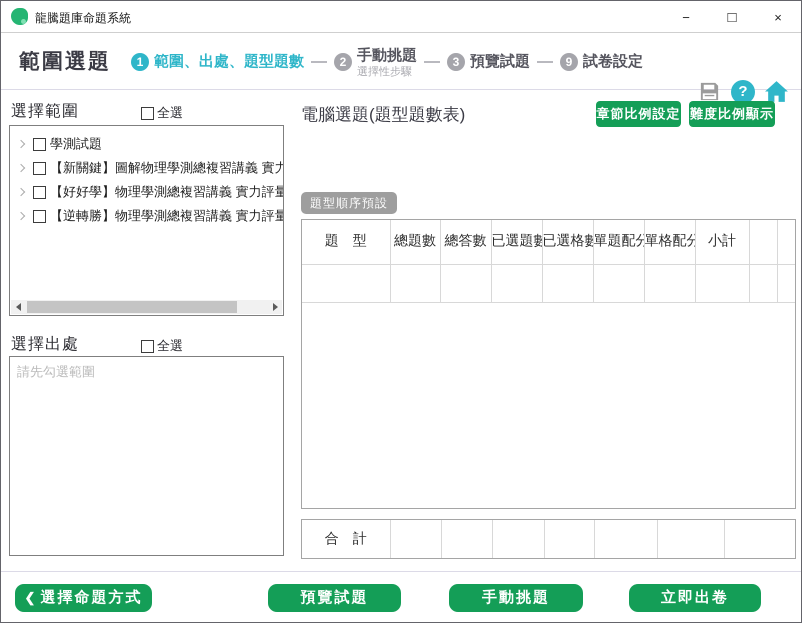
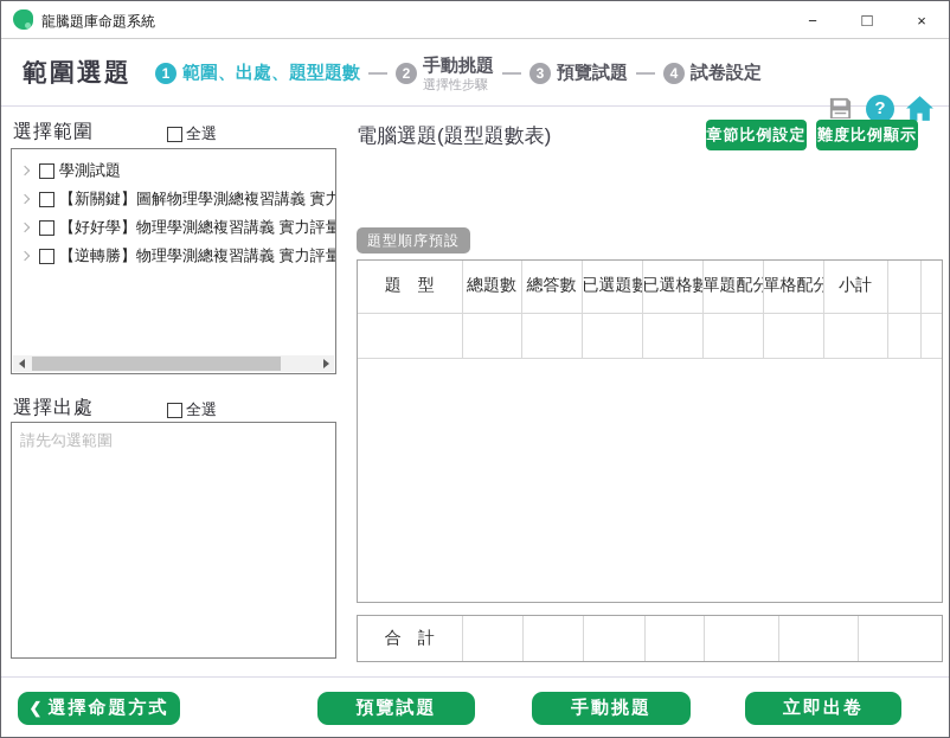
  龍騰題庫命題系統
  −
  □
  ×
  範圍選題
  1
  範圍、出處、題型題數
  2
  手動挑題
  選擇性步驟
  3
  預覽試題
- 9
+ 4
  試卷設定
  ?
  選擇範圍
  全選
  學測試題
  【新關鍵】圖解物理學測總複習講義 實力
  【好好學】物理學測總複習講義 實力評量
  【逆轉勝】物理學測總複習講義 實力評量
  選擇出處
  全選
  請先勾選範圍
  電腦選題(題型題數表)
  章節比例設定
  難度比例顯示
  題型順序預設
  題 型	總題數	總答數	已選題數	已選格數	單題配分	單格配分	小計
  合 計
  ❮
  選擇命題方式
  預覽試題
  手動挑題
  立即出卷
